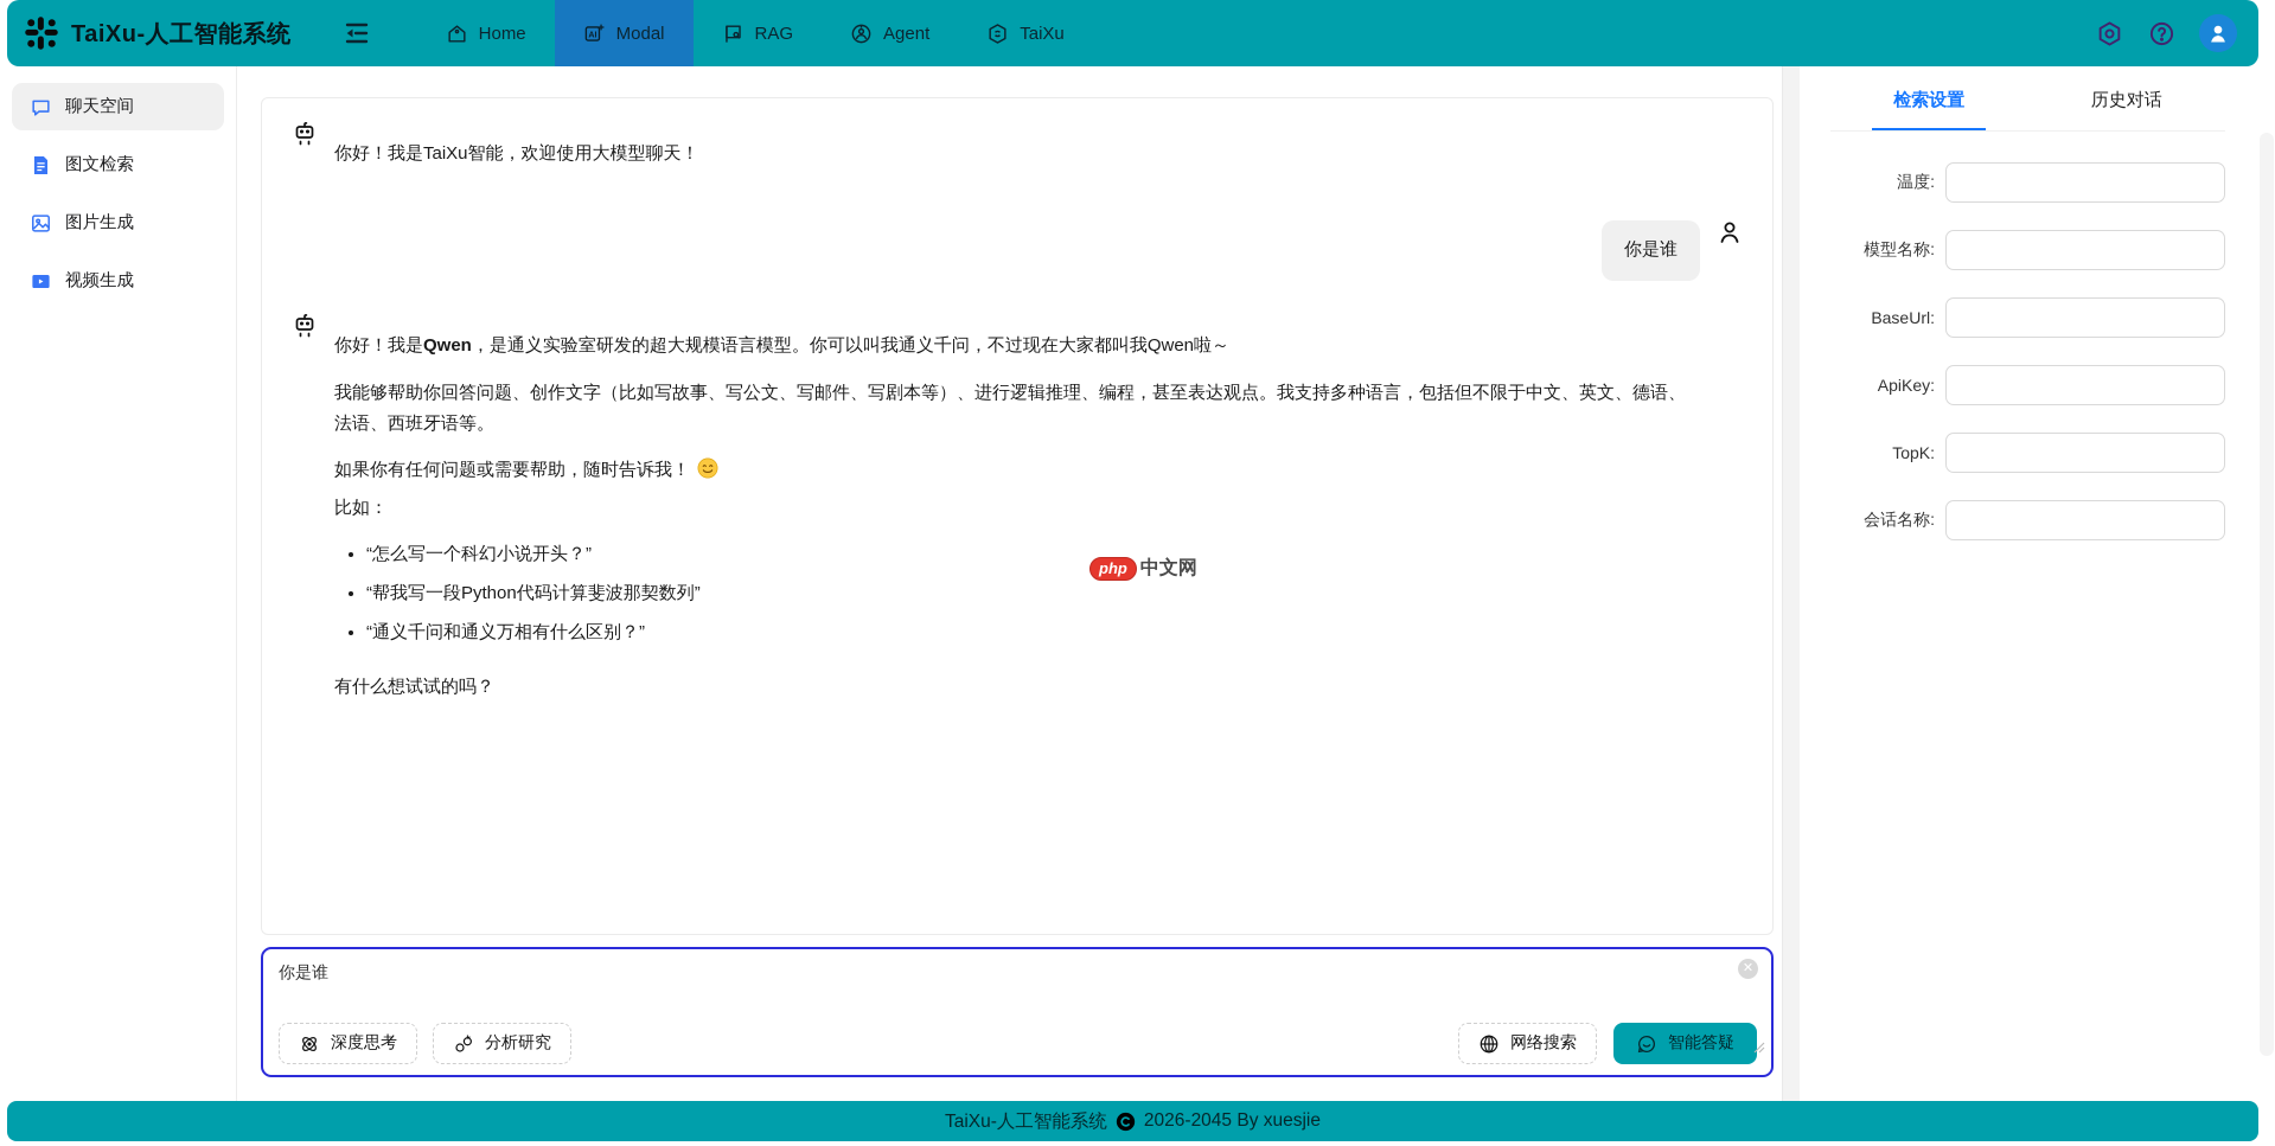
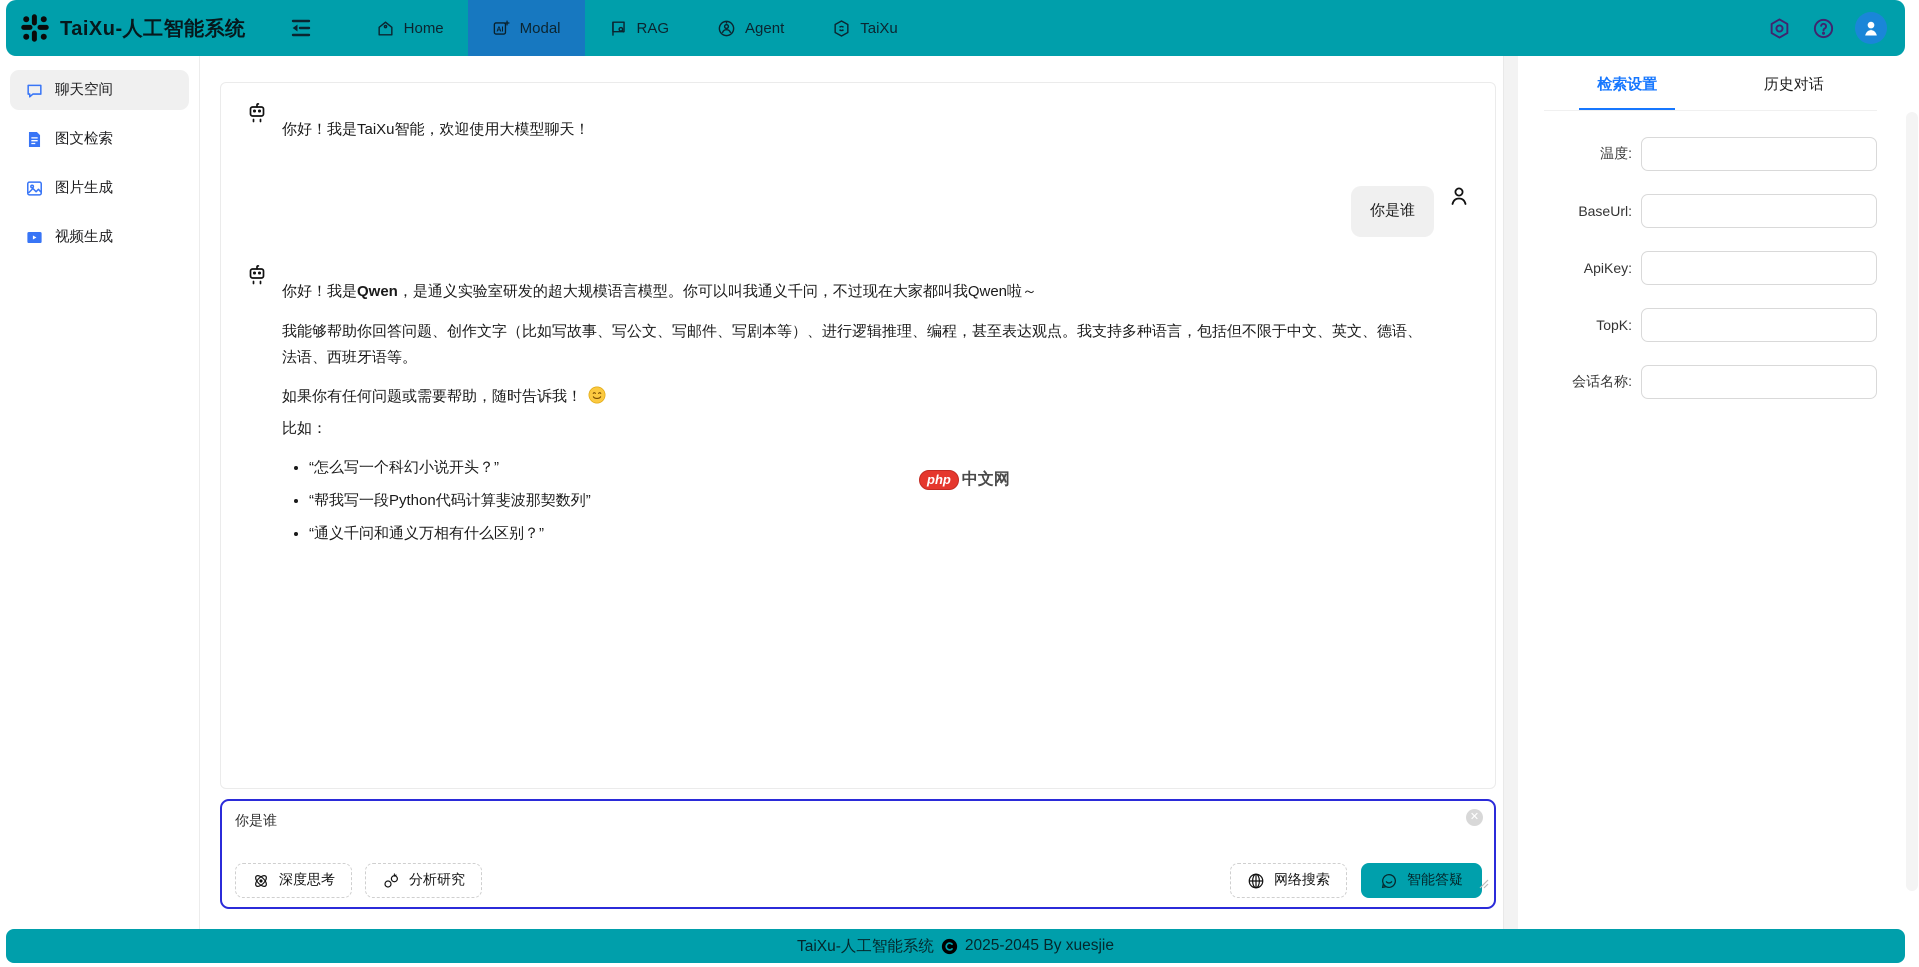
  TaiXu-人工智能系统
  Home
  AI
  Modal
  RAG
  Agent
  TaiXu
  聊天空间
  图文检索
  图片生成
  视频生成
  你好！我是TaiXu智能，欢迎使用大模型聊天！
  你是谁
  你好！我是Qwen，是通义实验室研发的超大规模语言模型。你可以叫我通义千问，不过现在大家都叫我Qwen啦～
  我能够帮助你回答问题、创作文字（比如写故事、写公文、写邮件、写剧本等）、进行逻辑推理、编程，甚至表达观点。我支持多种语言，包括但不限于中文、英文、德语、法语、西班牙语等。
  如果你有任何问题或需要帮助，随时告诉我！
  比如：
  “怎么写一个科幻小说开头？”
  “帮我写一段Python代码计算斐波那契数列”
  “通义千问和通义万相有什么区别？”
- 有什么想试试的吗？
  php
  中文网
  你是谁
  ✕
  深度思考
  分析研究
  网络搜索
  智能答疑
  检索设置
  历史对话
  温度:
- 模型名称:
  BaseUrl:
  ApiKey:
  TopK:
  会话名称:
  TaiXu-人工智能系统
- 2026-2045 By xuesjie
+ 2025-2045 By xuesjie
